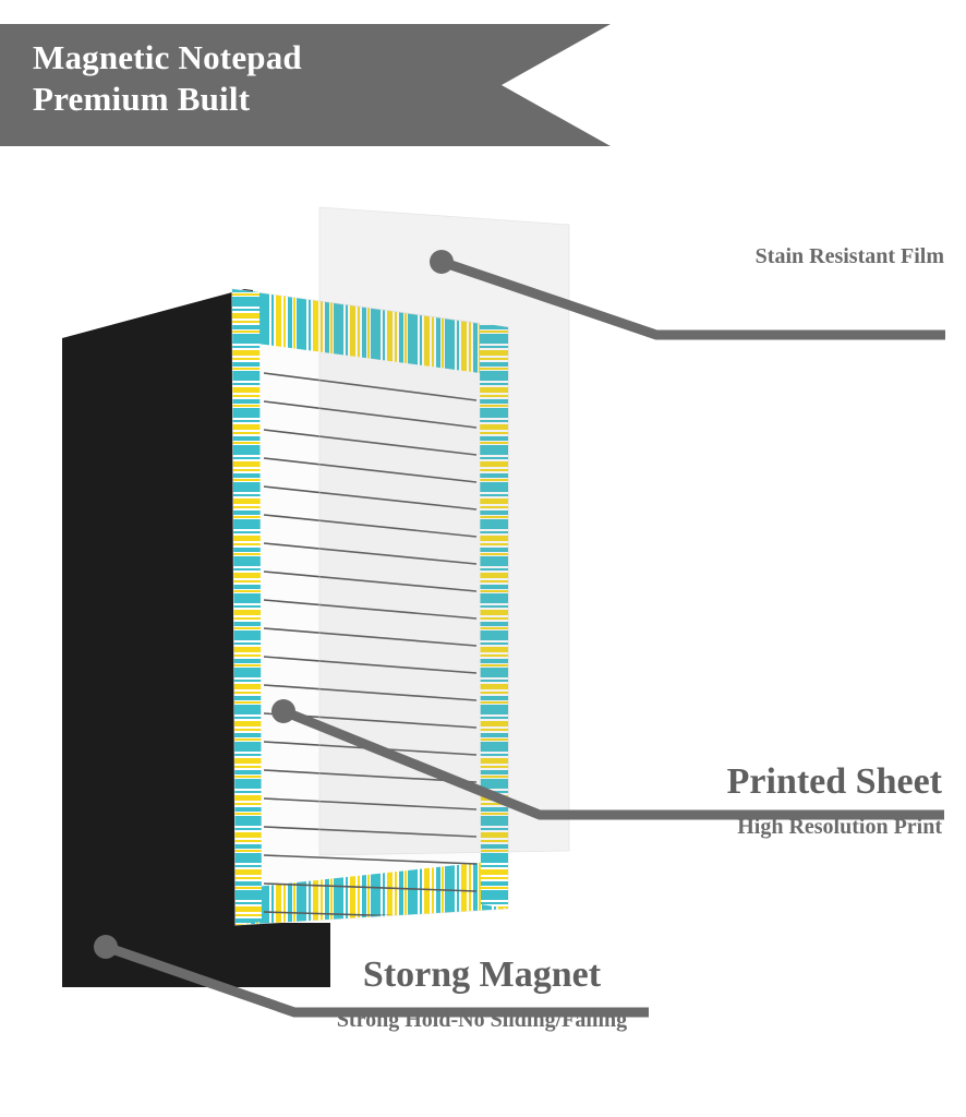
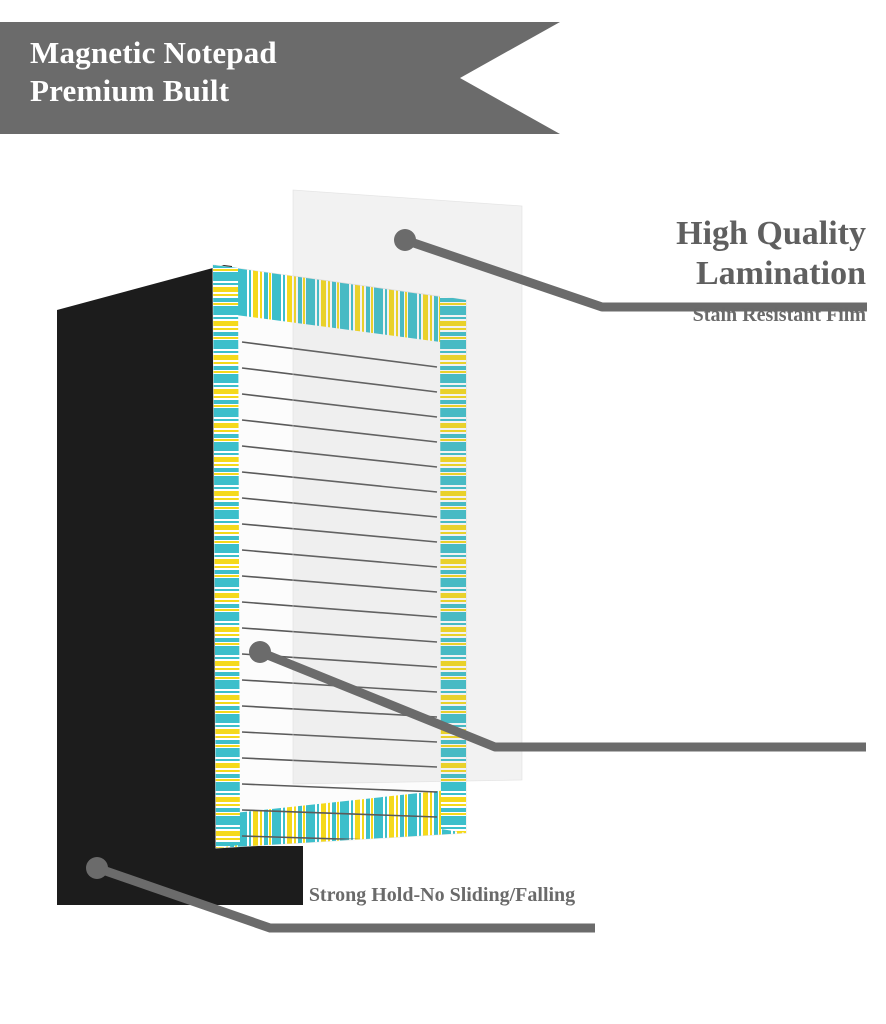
  Magnetic Notepad
  Premium Built
+ High Quality
+ Lamination
  Stain Resistant Film
- Printed Sheet
- High Resolution Print
- Storng Magnet
  Strong Hold-No Sliding/Falling
